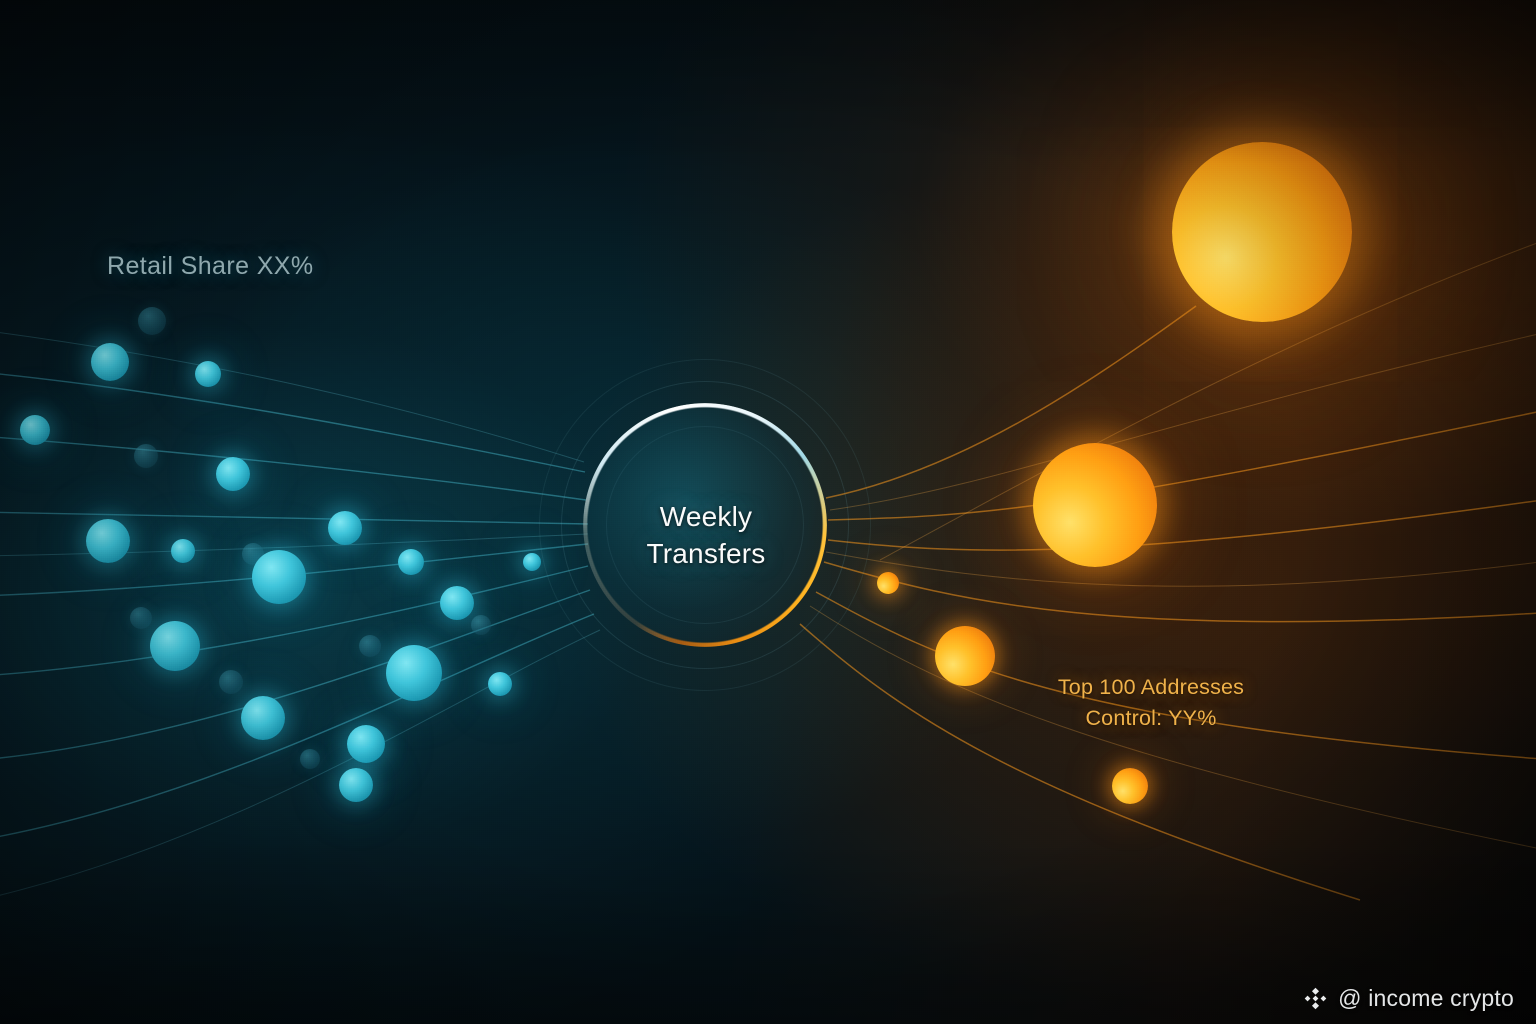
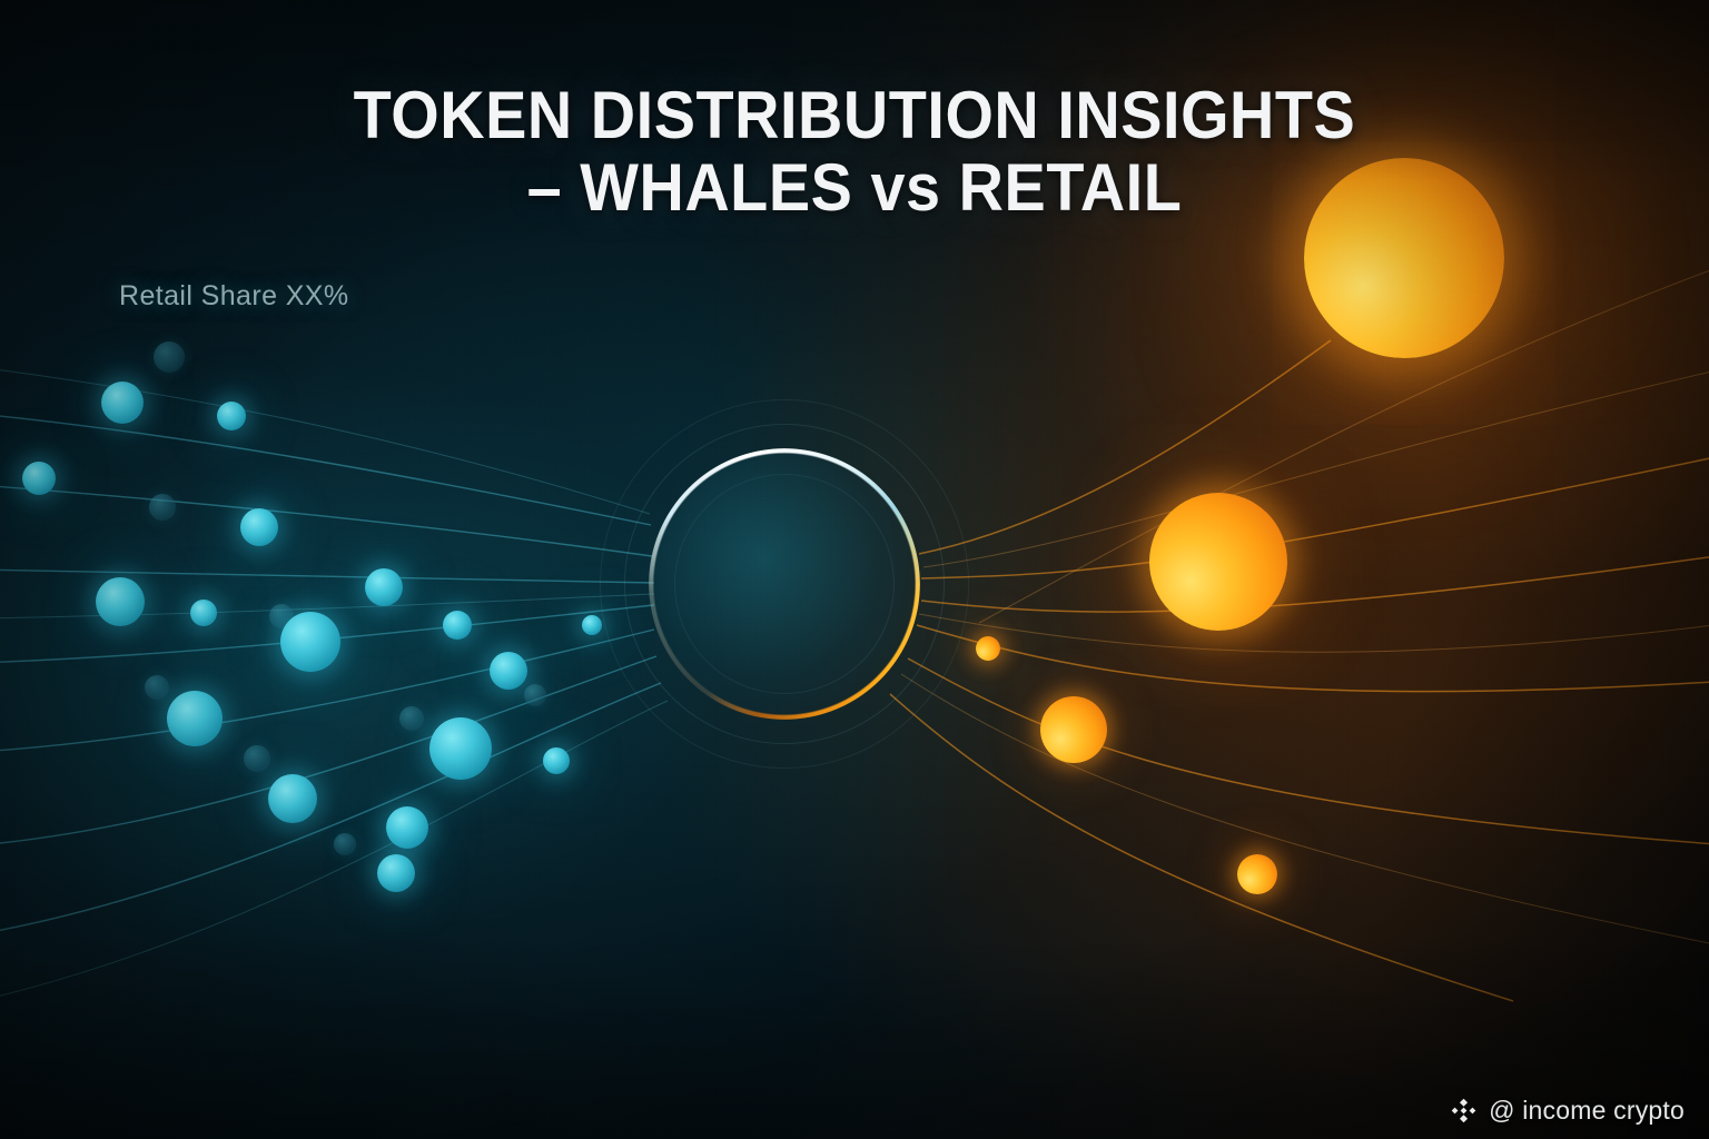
+ TOKEN DISTRIBUTION INSIGHTS
+ – WHALES vs RETAIL
  Retail Share XX%
- Weekly
- Transfers
- Top 100 Addresses
- Control: YY%
  @ income crypto
